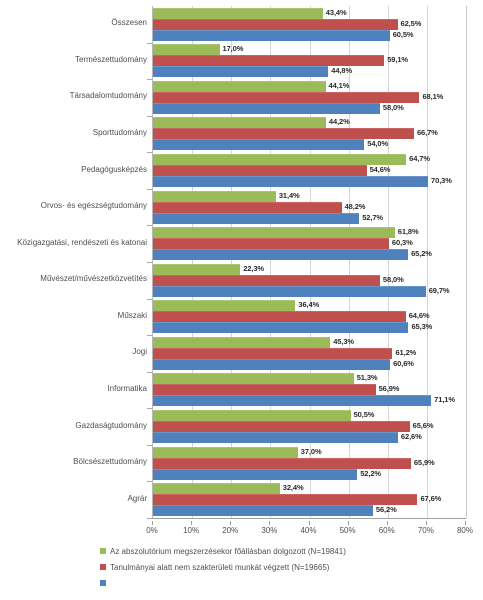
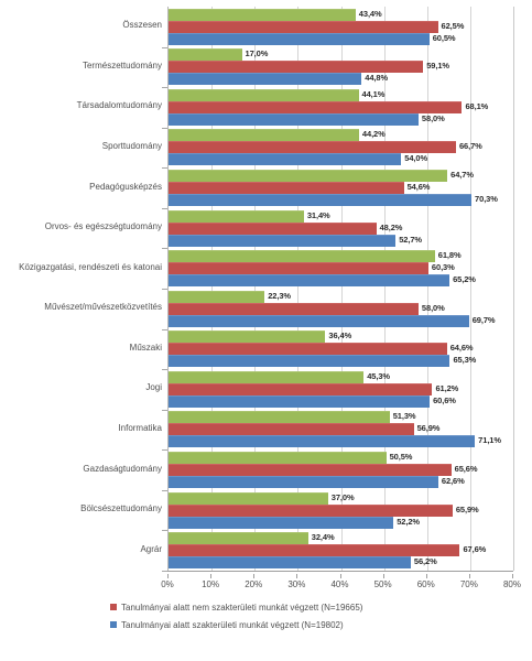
  Összesen
  43,4%
  62,5%
  60,5%
  Természettudomány
  17,0%
  59,1%
  44,8%
  Társadalomtudomány
  44,1%
  68,1%
  58,0%
  Sporttudomány
  44,2%
  66,7%
  54,0%
  Pedagógusképzés
  64,7%
  54,6%
  70,3%
  Orvos- és egészségtudomány
  31,4%
  48,2%
  52,7%
  Közigazgatási, rendészeti és katonai
  61,8%
  60,3%
  65,2%
  Művészet/művészetközvetítés
  22,3%
  58,0%
  69,7%
  Műszaki
  36,4%
  64,6%
  65,3%
  Jogi
  45,3%
  61,2%
  60,6%
  Informatika
  51,3%
  56,9%
  71,1%
  Gazdaságtudomány
  50,5%
  65,6%
  62,6%
  Bölcsészettudomány
  37,0%
  65,9%
  52,2%
  Agrár
  32,4%
  67,6%
  56,2%
  0%
  10%
  20%
  30%
  40%
  50%
  60%
  70%
  80%
- Az abszolutórium megszerzésekor főállásban dolgozott (N=19841)
  Tanulmányai alatt nem szakterületi munkát végzett (N=19665)
+ Tanulmányai alatt szakterületi munkát végzett (N=19802)
